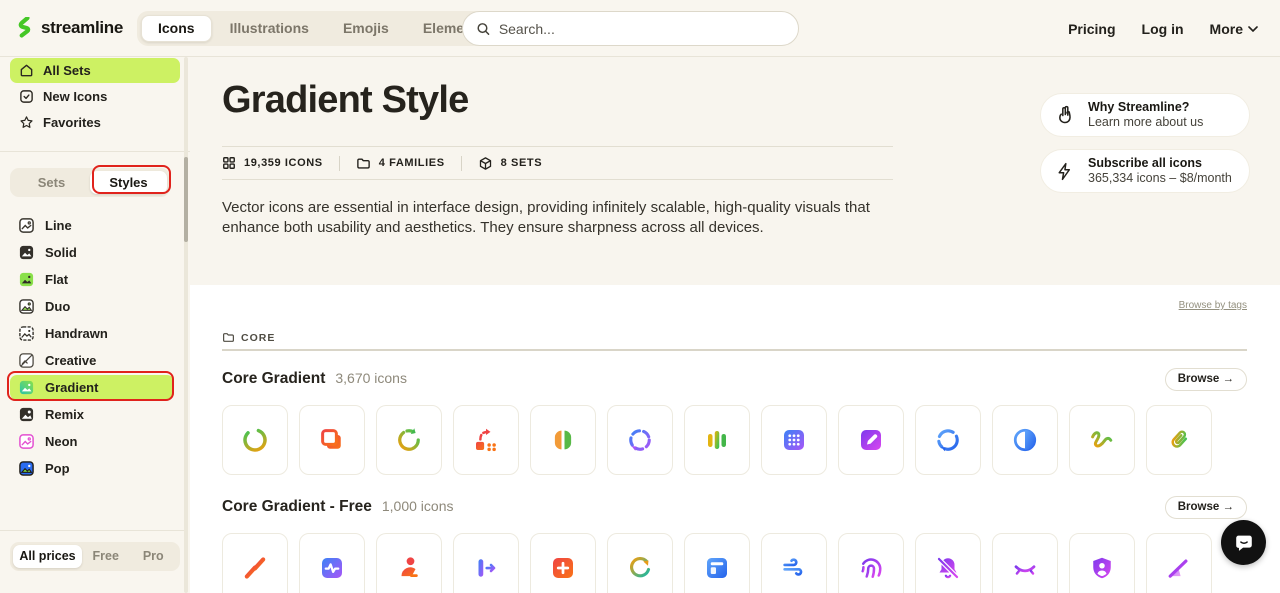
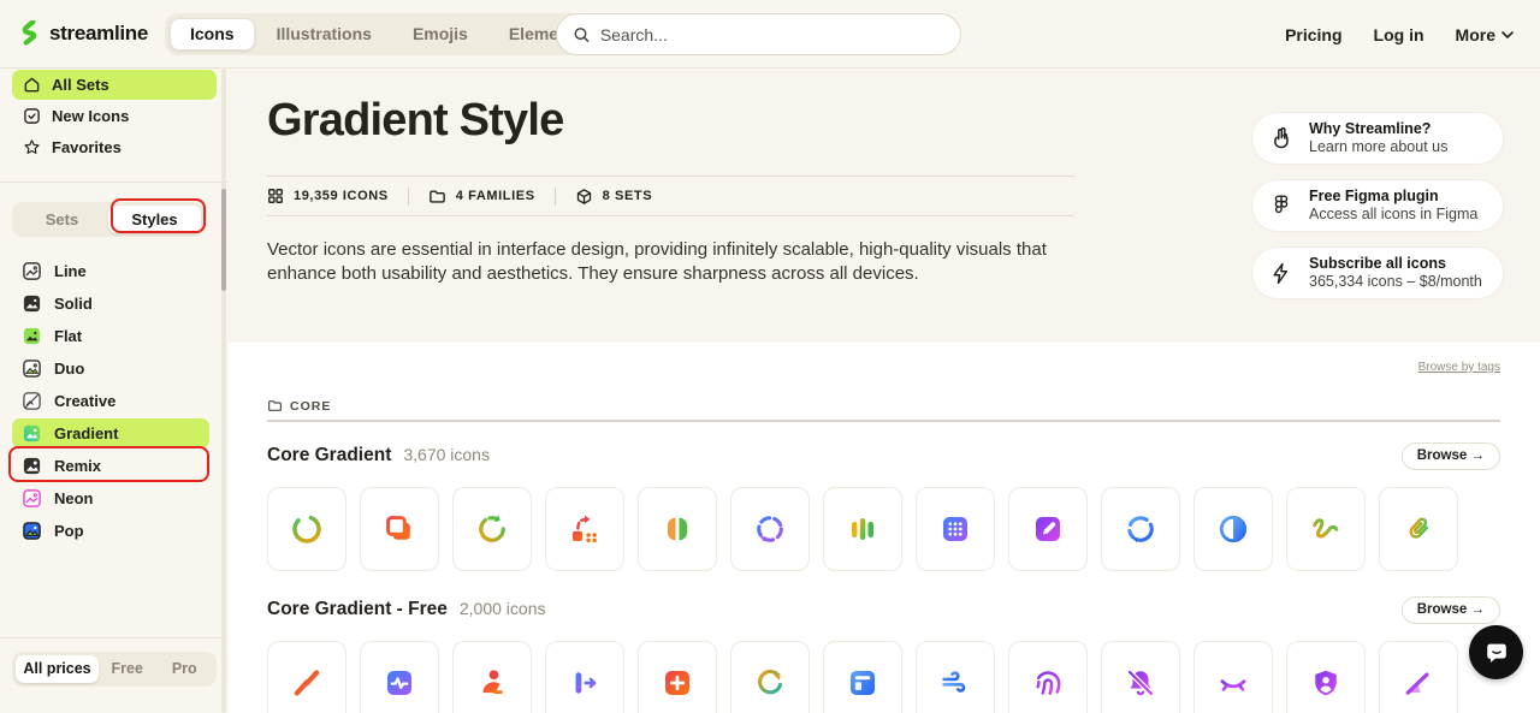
  streamline
  Icons
  Illustrations
  Emojis
  Search...
  Pricing
  Log in
  More
  All Sets
  New Icons
  Favorites
  Sets
  Styles
  Line
  Solid
  Flat
  Duo
- Handrawn
  Creative
  Gradient
  Remix
  Neon
  Pop
  All prices
  Free
  Pro
  Gradient Style
  19,359 ICONS
  4 FAMILIES
  8 SETS
  Vector icons are essential in interface design, providing infinitely scalable, high-quality visuals that enhance both usability and aesthetics. They ensure sharpness across all devices.
  Why Streamline?
  Learn more about us
+ Free Figma plugin
+ Access all icons in Figma
  Subscribe all icons
  365,334 icons – $8/month
  Browse by tags
  CORE
  Core Gradient
  3,670 icons
  Browse →
  Core Gradient - Free
- 1,000 icons
+ 2,000 icons
  Browse →
